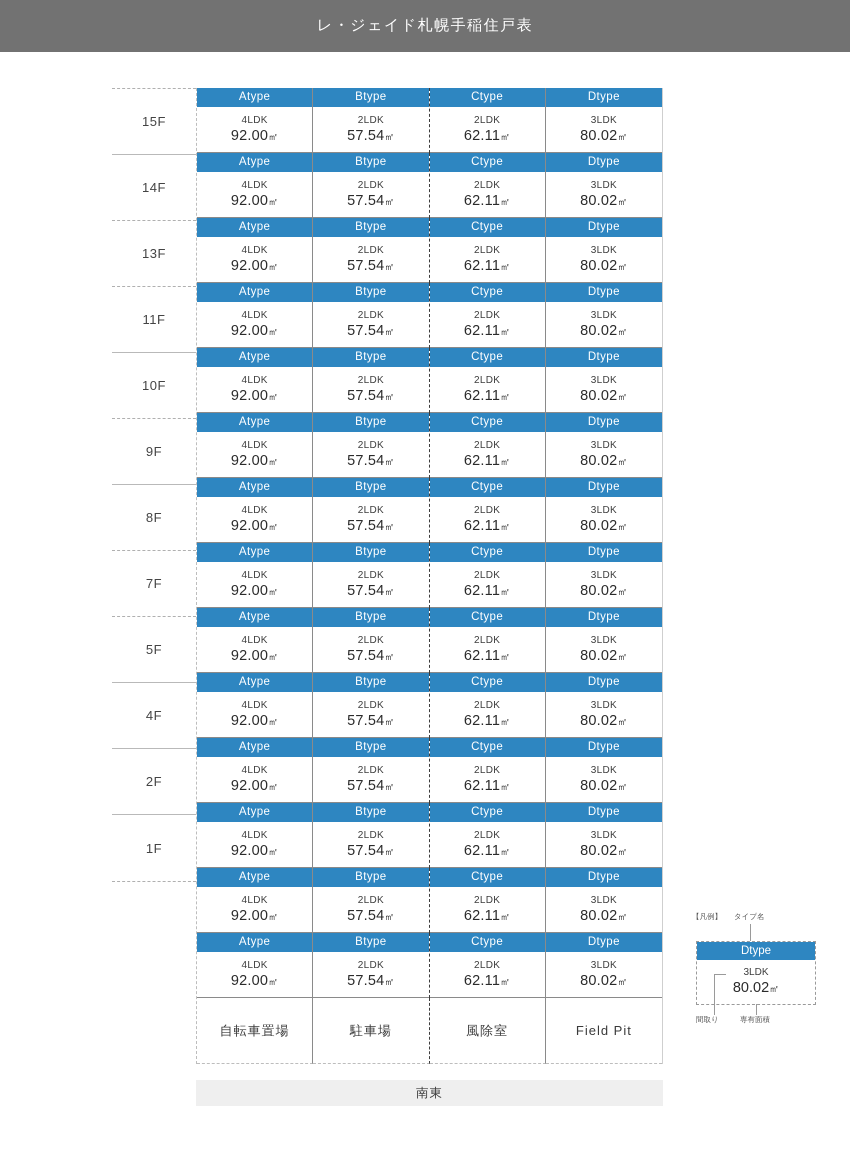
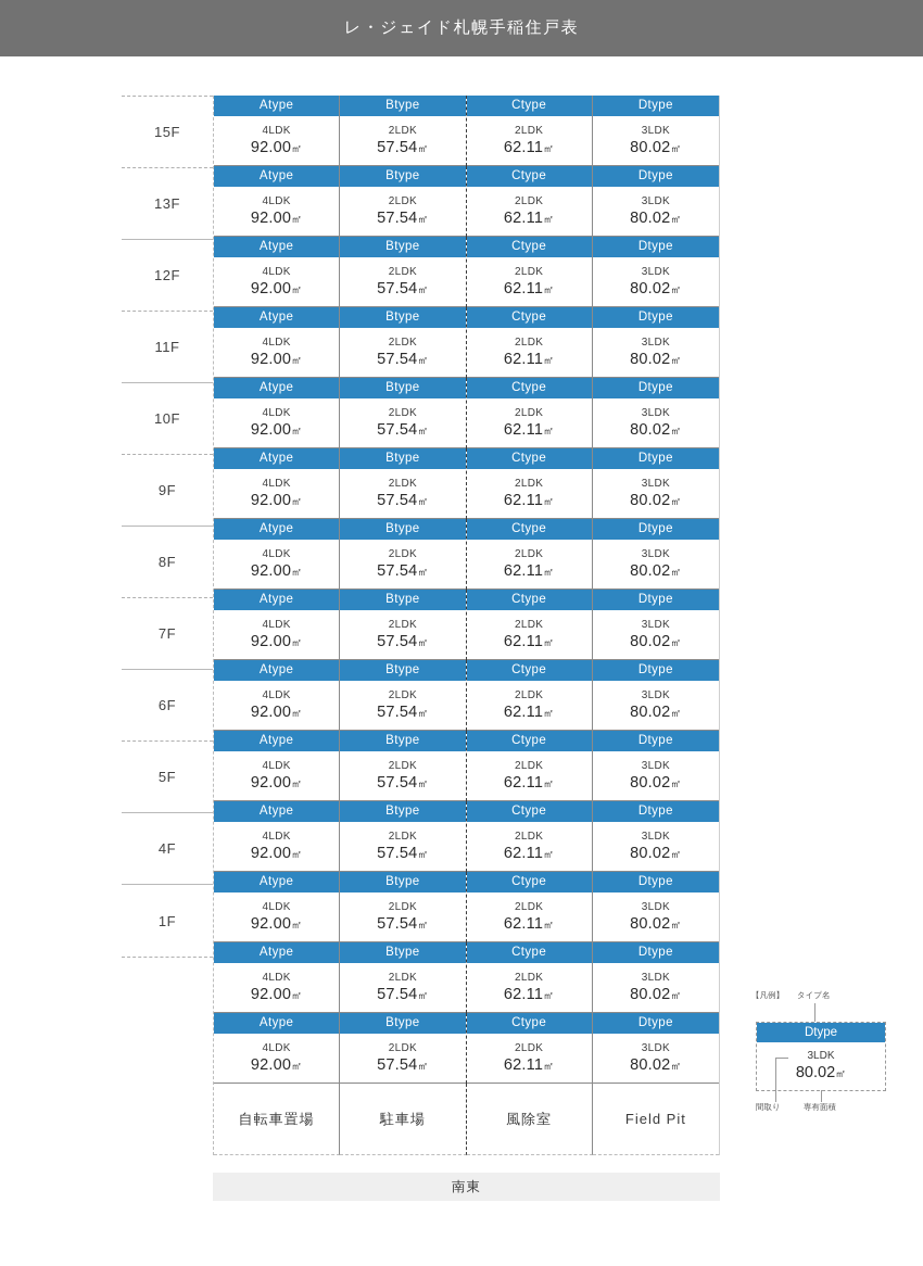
  レ・ジェイド札幌手稲住戸表
  15F
- 14F
  13F
+ 12F
  11F
  10F
  9F
  8F
  7F
+ 6F
  5F
  4F
- 2F
  1F
  Atype
  4LDK
  92.00㎡
  Btype
  2LDK
  57.54㎡
  Ctype
  2LDK
  62.11㎡
  Dtype
  3LDK
  80.02㎡
  Atype
  4LDK
  92.00㎡
  Btype
  2LDK
  57.54㎡
  Ctype
  2LDK
  62.11㎡
  Dtype
  3LDK
  80.02㎡
  Atype
  4LDK
  92.00㎡
  Btype
  2LDK
  57.54㎡
  Ctype
  2LDK
  62.11㎡
  Dtype
  3LDK
  80.02㎡
  Atype
  4LDK
  92.00㎡
  Btype
  2LDK
  57.54㎡
  Ctype
  2LDK
  62.11㎡
  Dtype
  3LDK
  80.02㎡
  Atype
  4LDK
  92.00㎡
  Btype
  2LDK
  57.54㎡
  Ctype
  2LDK
  62.11㎡
  Dtype
  3LDK
  80.02㎡
  Atype
  4LDK
  92.00㎡
  Btype
  2LDK
  57.54㎡
  Ctype
  2LDK
  62.11㎡
  Dtype
  3LDK
  80.02㎡
  Atype
  4LDK
  92.00㎡
  Btype
  2LDK
  57.54㎡
  Ctype
  2LDK
  62.11㎡
  Dtype
  3LDK
  80.02㎡
  Atype
  4LDK
  92.00㎡
  Btype
  2LDK
  57.54㎡
  Ctype
  2LDK
  62.11㎡
  Dtype
  3LDK
  80.02㎡
  Atype
  4LDK
  92.00㎡
  Btype
  2LDK
  57.54㎡
  Ctype
  2LDK
  62.11㎡
  Dtype
  3LDK
  80.02㎡
  Atype
  4LDK
  92.00㎡
  Btype
  2LDK
  57.54㎡
  Ctype
  2LDK
  62.11㎡
  Dtype
  3LDK
  80.02㎡
  Atype
  4LDK
  92.00㎡
  Btype
  2LDK
  57.54㎡
  Ctype
  2LDK
  62.11㎡
  Dtype
  3LDK
  80.02㎡
  Atype
  4LDK
  92.00㎡
  Btype
  2LDK
  57.54㎡
  Ctype
  2LDK
  62.11㎡
  Dtype
  3LDK
  80.02㎡
  Atype
  4LDK
  92.00㎡
  Btype
  2LDK
  57.54㎡
  Ctype
  2LDK
  62.11㎡
  Dtype
  3LDK
  80.02㎡
  Atype
  4LDK
  92.00㎡
  Btype
  2LDK
  57.54㎡
  Ctype
  2LDK
  62.11㎡
  Dtype
  3LDK
  80.02㎡
  自転車置場
  駐車場
  風除室
  Field Pit
  南東
  【凡例】
  タイプ名
  Dtype
  3LDK
  80.02㎡
  間取り
  専有面積
